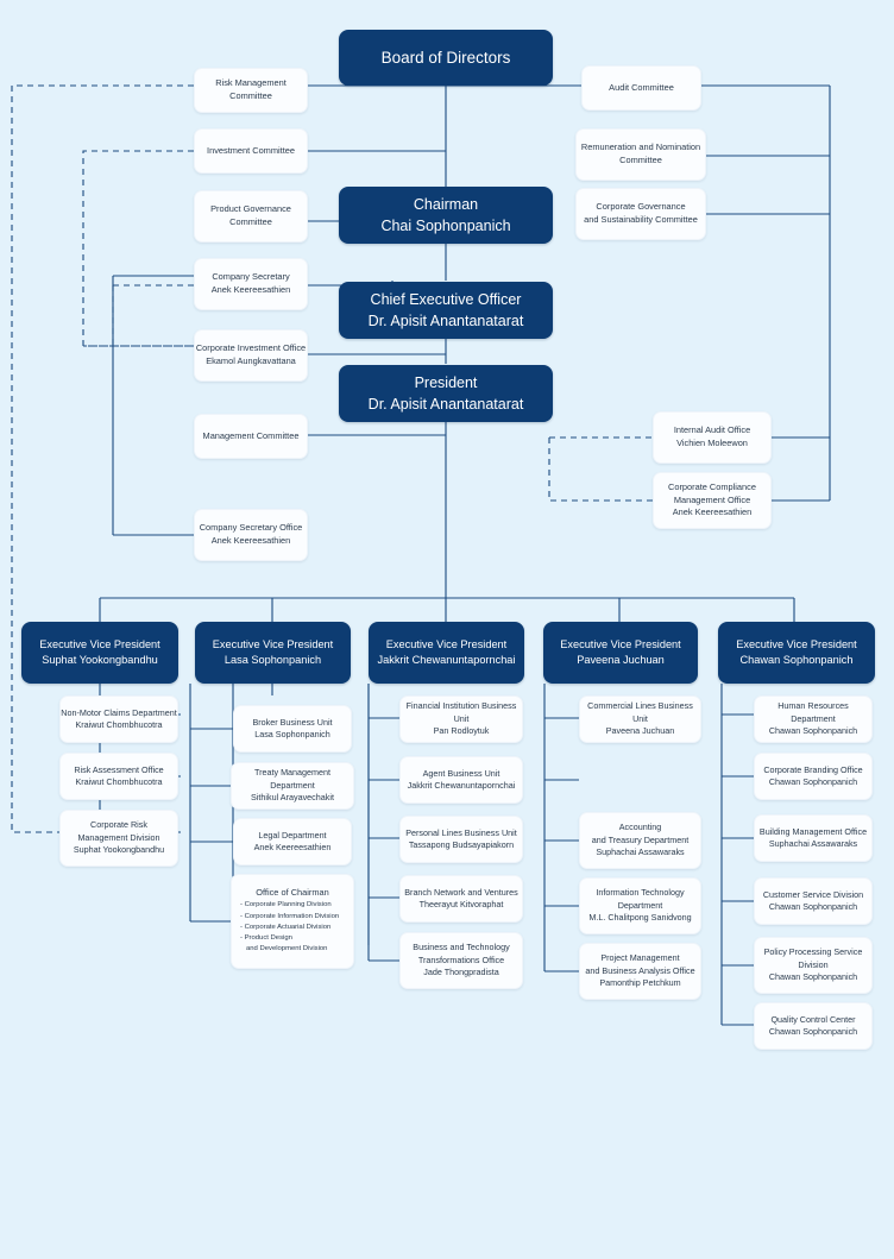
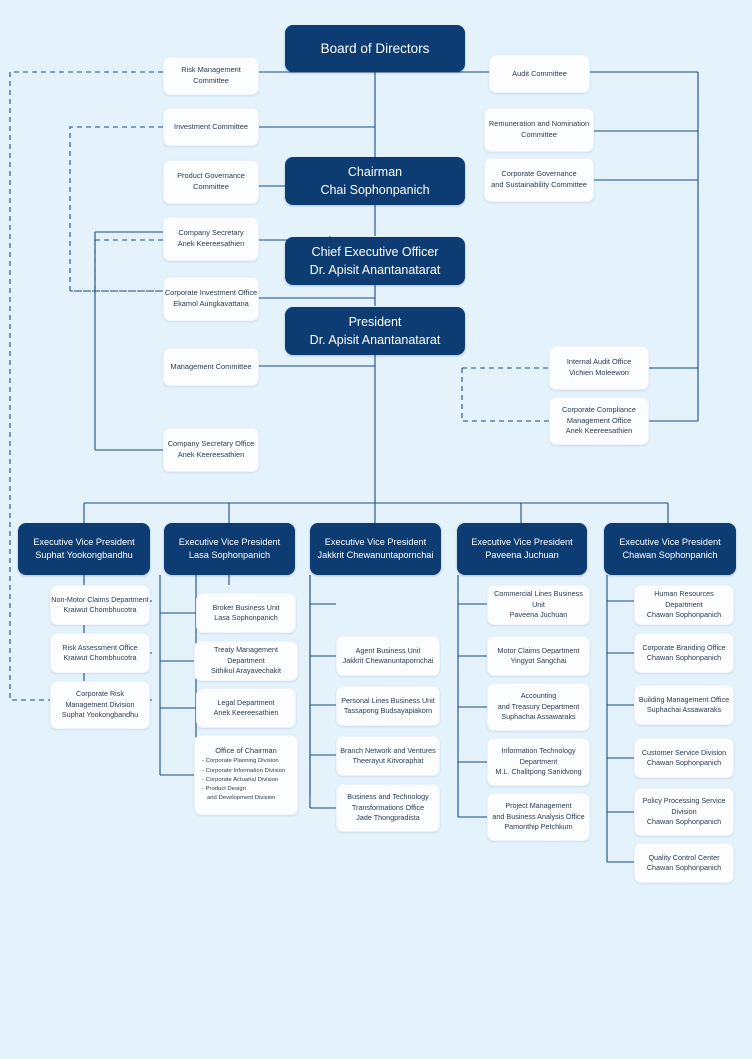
  Board of Directors
  Chairman
  Chai Sophonpanich
  Chief Executive Officer
  Dr. Apisit Anantanatarat
  President
  Dr. Apisit Anantanatarat
  Risk Management Committee
  Investment Committee
  Product Governance
  Committee
  Company Secretary
  Anek Keereesathien
  Corporate Investment Office
  Ekamol Aungkavattana
  Management Committee
  Company Secretary Office
  Anek Keereesathien
  Audit Committee
  Remuneration and Nomination
  Committee
  Corporate Governance
  and Sustainability Committee
  Internal Audit Office
  Vichien Moleewon
  Corporate Compliance
  Management Office
  Anek Keereesathien
  Executive Vice President
  Suphat Yookongbandhu
  Executive Vice President
  Lasa Sophonpanich
  Executive Vice President
  Jakkrit Chewanuntapornchai
  Executive Vice President
  Paveena Juchuan
  Executive Vice President
  Chawan Sophonpanich
  Non-Motor Claims Department
  Kraiwut Chombhucotra
  Risk Assessment Office
  Kraiwut Chombhucotra
  Corporate Risk
  Management Division
  Suphat Yookongbandhu
  Broker Business Unit
  Lasa Sophonpanich
  Treaty Management Department
  Sithikul Arayavechakit
  Legal Department
  Anek Keereesathien
  Office of Chairman
- Financial Institution Business Unit
- Pan Rodloytuk
  Agent Business Unit
  Jakkrit Chewanuntapornchai
  Personal Lines Business Unit
  Tassapong Budsayapiakorn
  Branch Network and Ventures
  Theerayut Kitvoraphat
  Business and Technology
  Transformations Office
  Jade Thongpradista
  Commercial Lines Business Unit
  Paveena Juchuan
+ Motor Claims Department
+ Yingyot Sangchai
  Accounting
  and Treasury Department
  Suphachai Assawaraks
  Information Technology
  Department
  M.L. Chalitpong Sanidvong
  Project Management
  and Business Analysis Office
  Pamonthip Petchkum
  Human Resources Department
  Chawan Sophonpanich
  Corporate Branding Office
  Chawan Sophonpanich
  Building Management Office
  Suphachai Assawaraks
  Customer Service Division
  Chawan Sophonpanich
  Policy Processing Service
  Division
  Chawan Sophonpanich
  Quality Control Center
  Chawan Sophonpanich
